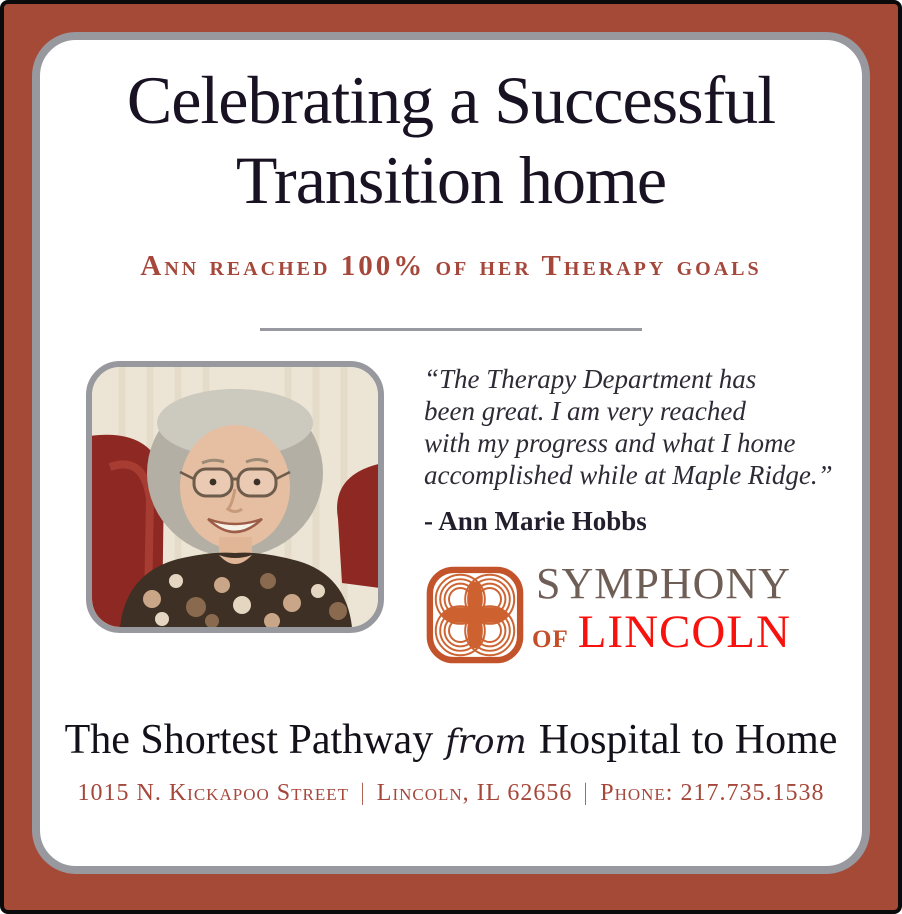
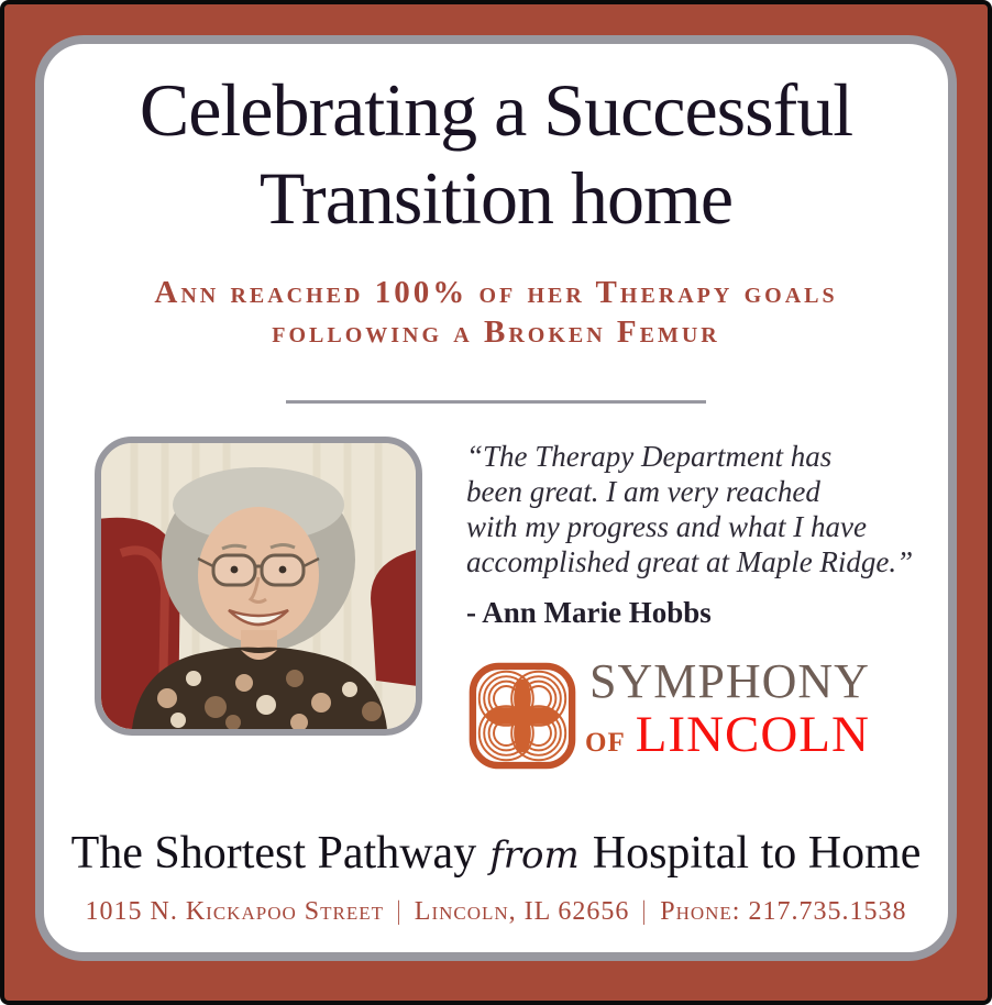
  Celebrating a Successful
  Transition home
  Ann reached 100% of her Therapy goals
+ following a Broken Femur
  “The Therapy Department has
  been great. I am very reached
- with my progress and what I home
+ with my progress and what I have
- accomplished while at Maple Ridge.”
+ accomplished great at Maple Ridge.”
  - Ann Marie Hobbs
  SYMPHONY
  OF LINCOLN
  The Shortest Pathway from Hospital to Home
  1015 N. Kickapoo Street | Lincoln, IL 62656 | Phone: 217.735.1538
